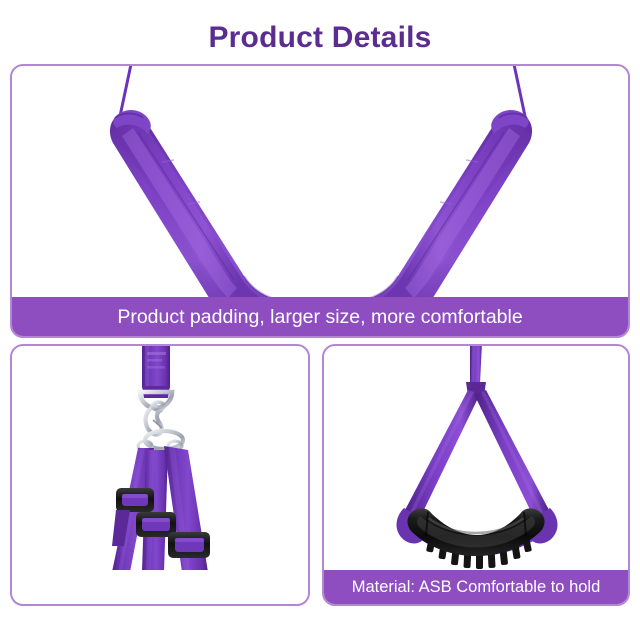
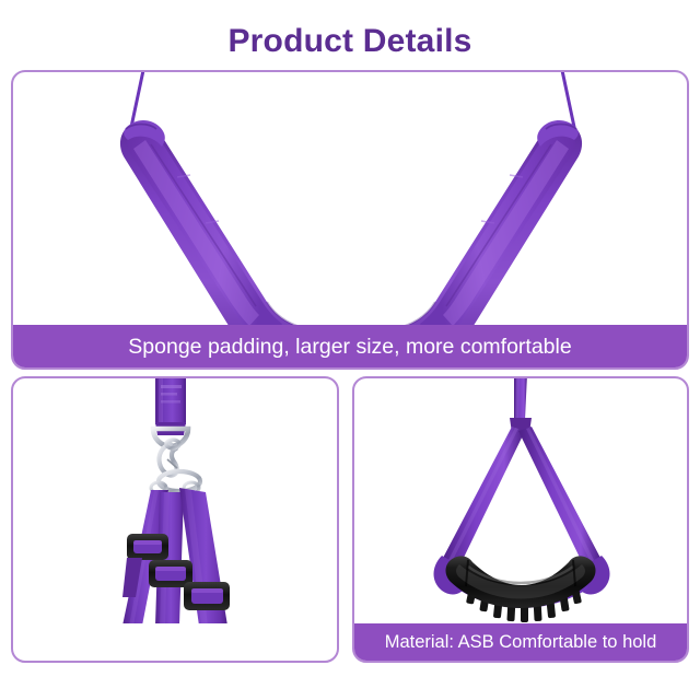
  Product Details
- Product padding, larger size, more comfortable
+ Sponge padding, larger size, more comfortable
  Material: ASB Comfortable to hold
